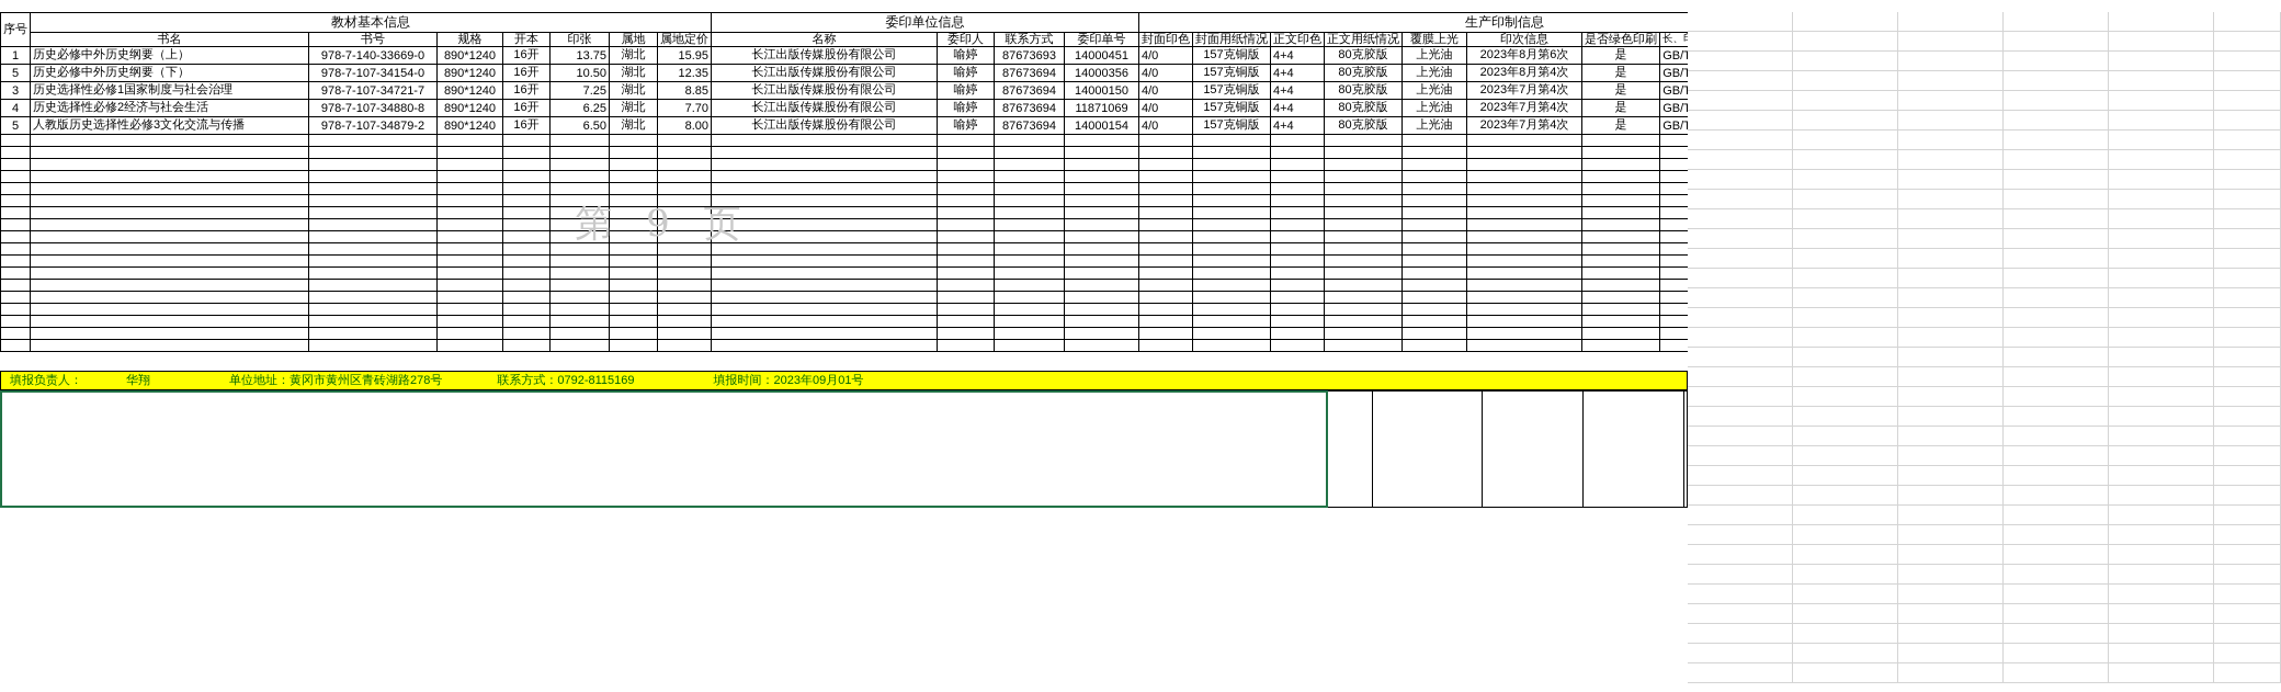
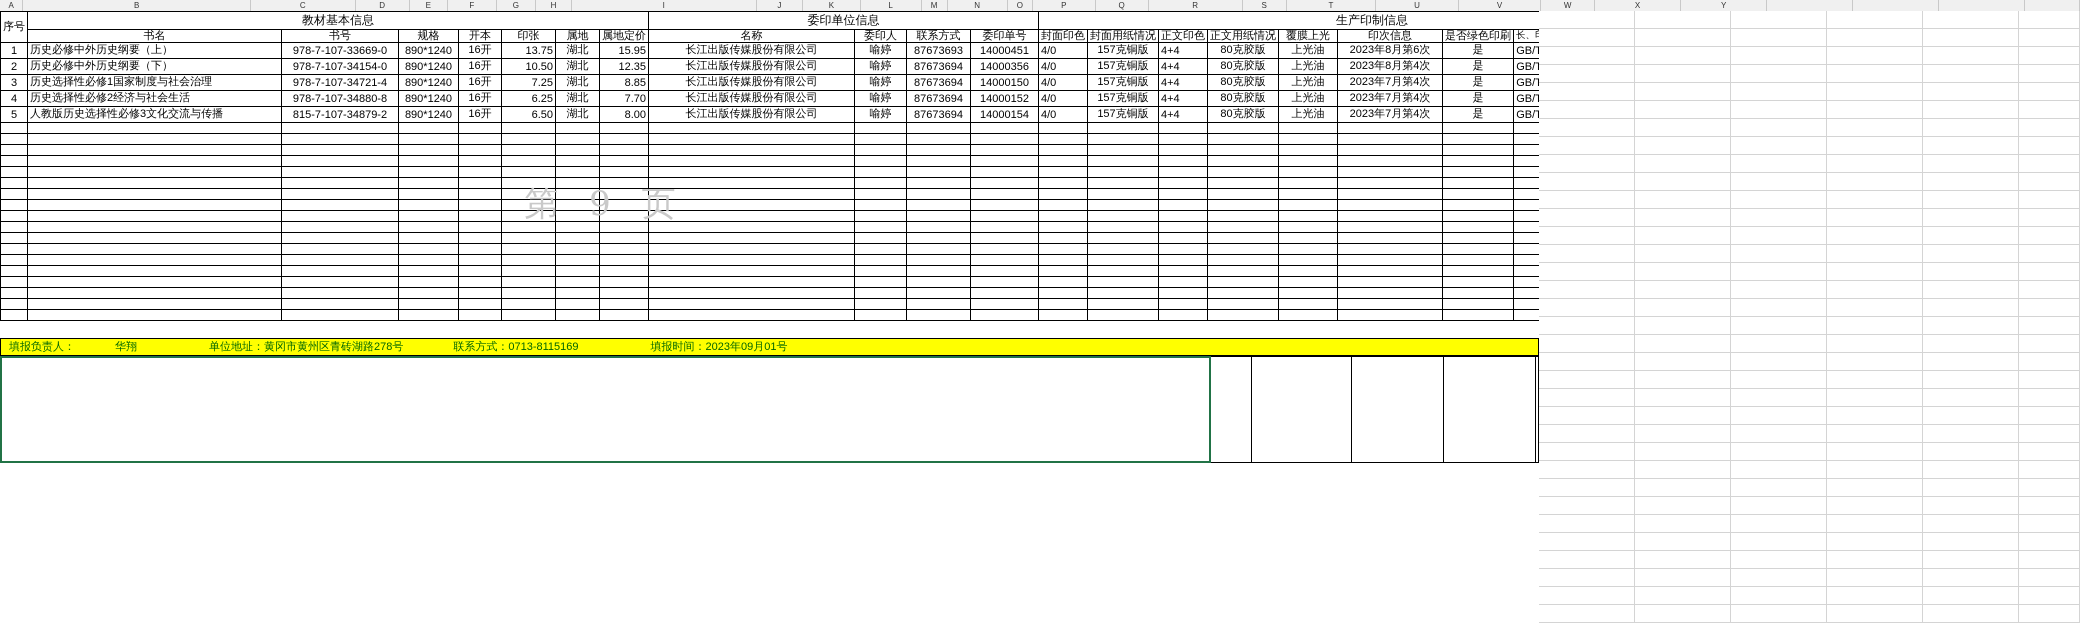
+ A
+ B
+ C
+ D
+ E
+ F
+ G
+ H
+ I
+ J
+ K
+ L
+ M
+ N
+ O
+ P
+ Q
+ R
+ S
+ T
+ U
+ V
+ W
+ X
+ Y
  序号	教材基本信息	委印单位信息	生产印制信息
  书名	书号	规格	开本	印张	属地	属地定价	名称	委印人	联系方式	委印单号	封面印色	封面用纸情况	正文印色	正文用纸情况	覆膜上光	印次信息	是否绿色印刷	长、
- 1	历史必修中外历史纲要（上）	978-7-140-33669-0	890*1240	16开	13.75	湖北	15.95	长江出版传媒股份有限公司	喻婷	87673693	14000451	4/0	157克铜版	4+4	80克胶版	上光油	2023年8月第6次	是	GB/
+ 1	历史必修中外历史纲要（上）	978-7-107-33669-0	890*1240	16开	13.75	湖北	15.95	长江出版传媒股份有限公司	喻婷	87673693	14000451	4/0	157克铜版	4+4	80克胶版	上光油	2023年8月第6次	是	GB/
- 5	历史必修中外历史纲要（下）	978-7-107-34154-0	890*1240	16开	10.50	湖北	12.35	长江出版传媒股份有限公司	喻婷	87673694	14000356	4/0	157克铜版	4+4	80克胶版	上光油	2023年8月第4次	是	GB/
+ 2	历史必修中外历史纲要（下）	978-7-107-34154-0	890*1240	16开	10.50	湖北	12.35	长江出版传媒股份有限公司	喻婷	87673694	14000356	4/0	157克铜版	4+4	80克胶版	上光油	2023年8月第4次	是	GB/
- 3	历史选择性必修1国家制度与社会治理	978-7-107-34721-7	890*1240	16开	7.25	湖北	8.85	长江出版传媒股份有限公司	喻婷	87673694	14000150	4/0	157克铜版	4+4	80克胶版	上光油	2023年7月第4次	是	GB/
+ 3	历史选择性必修1国家制度与社会治理	978-7-107-34721-4	890*1240	16开	7.25	湖北	8.85	长江出版传媒股份有限公司	喻婷	87673694	14000150	4/0	157克铜版	4+4	80克胶版	上光油	2023年7月第4次	是	GB/
- 4	历史选择性必修2经济与社会生活	978-7-107-34880-8	890*1240	16开	6.25	湖北	7.70	长江出版传媒股份有限公司	喻婷	87673694	11871069	4/0	157克铜版	4+4	80克胶版	上光油	2023年7月第4次	是	GB/
+ 4	历史选择性必修2经济与社会生活	978-7-107-34880-8	890*1240	16开	6.25	湖北	7.70	长江出版传媒股份有限公司	喻婷	87673694	14000152	4/0	157克铜版	4+4	80克胶版	上光油	2023年7月第4次	是	GB/
- 5	人教版历史选择性必修3文化交流与传播	978-7-107-34879-2	890*1240	16开	6.50	湖北	8.00	长江出版传媒股份有限公司	喻婷	87673694	14000154	4/0	157克铜版	4+4	80克胶版	上光油	2023年7月第4次	是	GB/
+ 5	人教版历史选择性必修3文化交流与传播	815-7-107-34879-2	890*1240	16开	6.50	湖北	8.00	长江出版传媒股份有限公司	喻婷	87673694	14000154	4/0	157克铜版	4+4	80克胶版	上光油	2023年7月第4次	是	GB/
  第 9 页
  填报负责人：
  华翔
  单位地址：
  黄冈市黄州区青砖湖路278号
  联系方式：
- 0792-8115169
+ 0713-8115169
  填报时间：
  2023年09月01号
